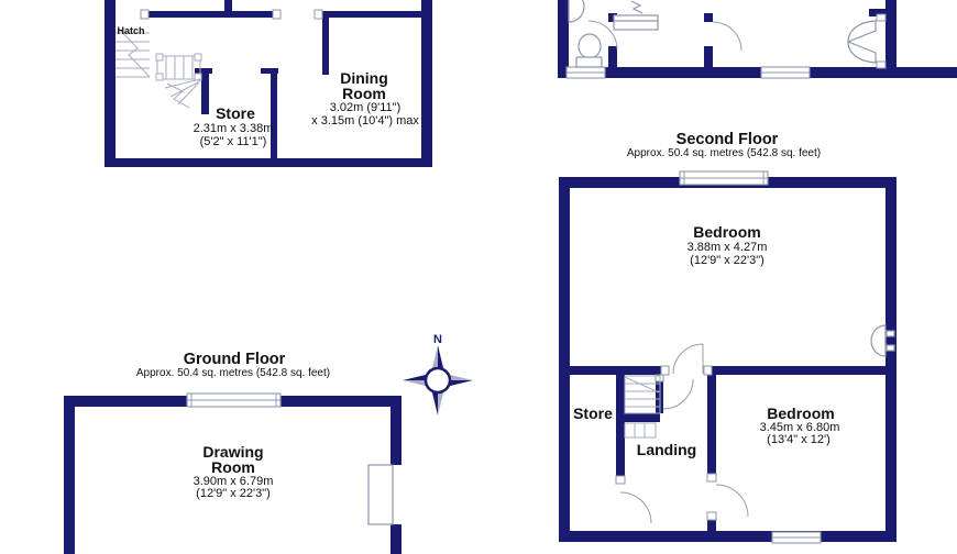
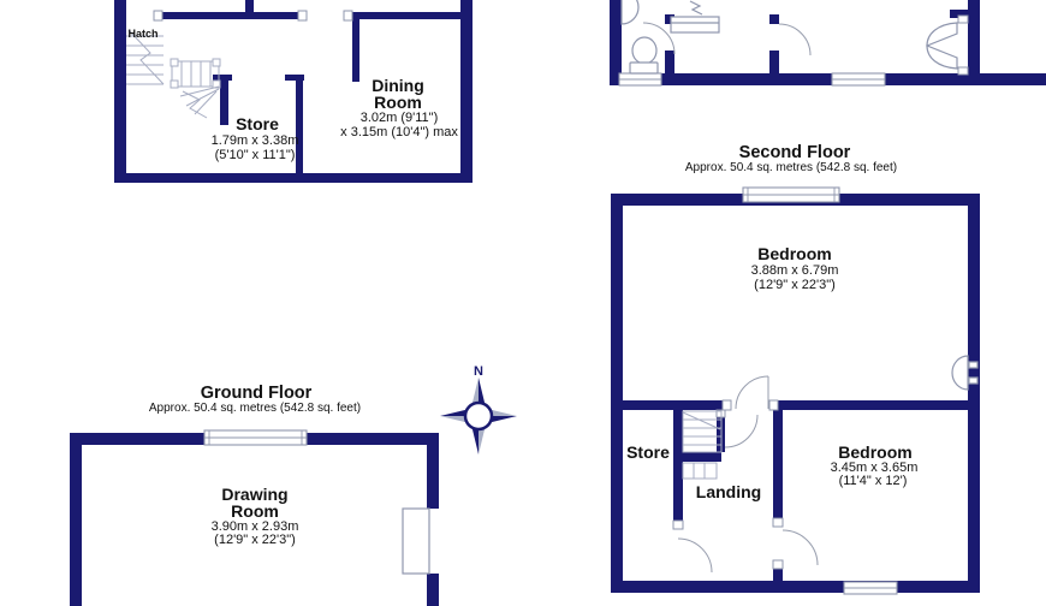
  Hatch
  Store
- 2.31m x 3.38m
+ 1.79m x 3.38m
- (5'2" x 11'1")
+ (5'10" x 11'1")
  Dining
  Room
  3.02m (9'11")
  x 3.15m (10'4") max
  Second Floor
  Approx. 50.4 sq. metres (542.8 sq. feet)
  Bedroom
- 3.88m x 4.27m
+ 3.88m x 6.79m
  (12'9" x 22'3")
  Store
  Landing
  Bedroom
- 3.45m x 6.80m
+ 3.45m x 3.65m
- (13'4" x 12')
+ (11'4" x 12')
  Ground Floor
  Approx. 50.4 sq. metres (542.8 sq. feet)
  Drawing
  Room
- 3.90m x 6.79m
+ 3.90m x 2.93m
  (12'9" x 22'3")
  N
